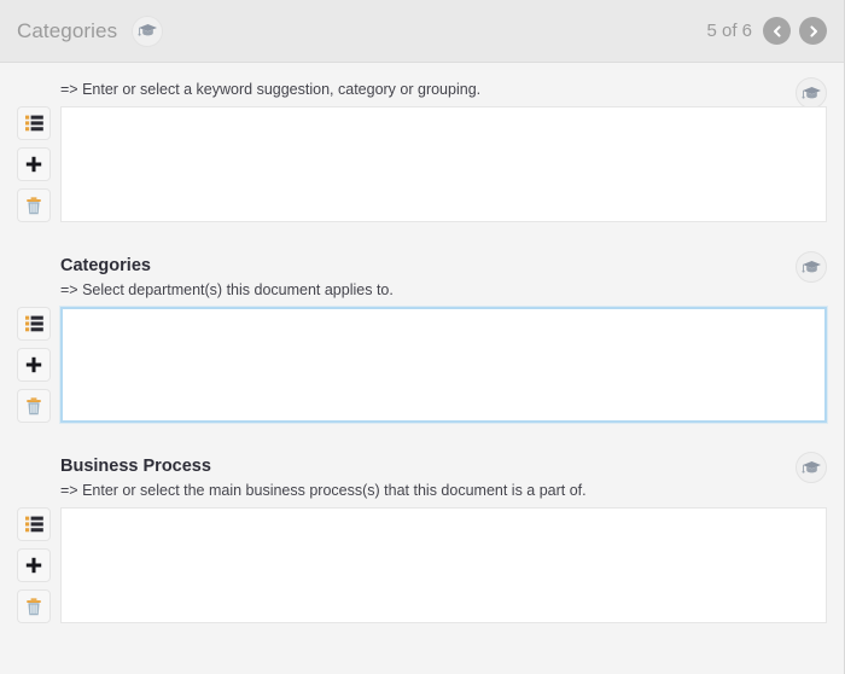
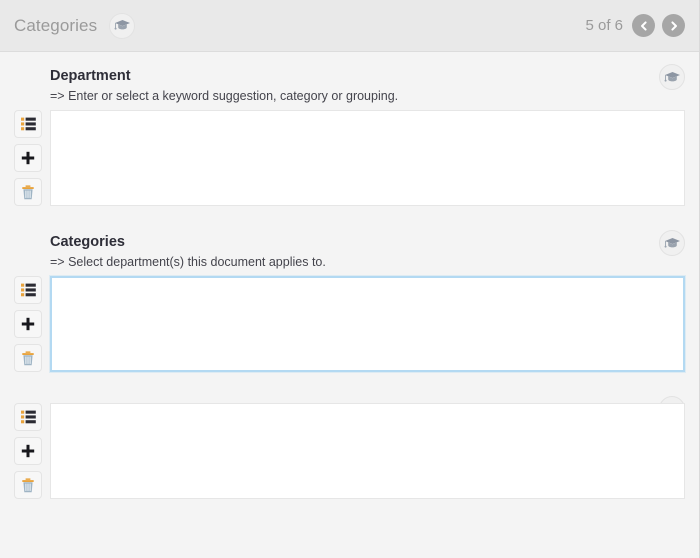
  Categories
  5 of 6
+ Department
  => Enter or select a keyword suggestion, category or grouping.
  Categories
  => Select department(s) this document applies to.
- Business Process
- => Enter or select the main business process(s) that this document is a part of.
